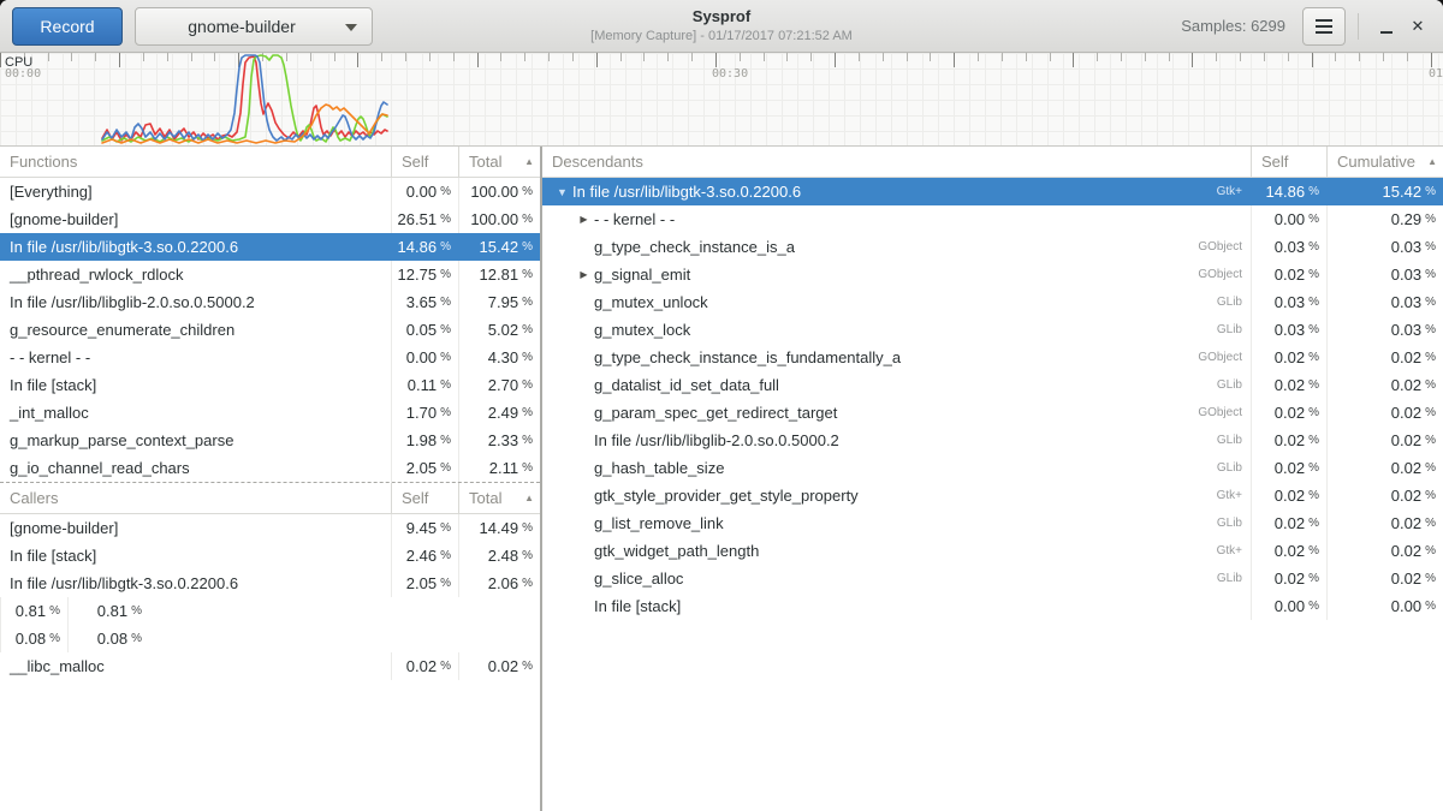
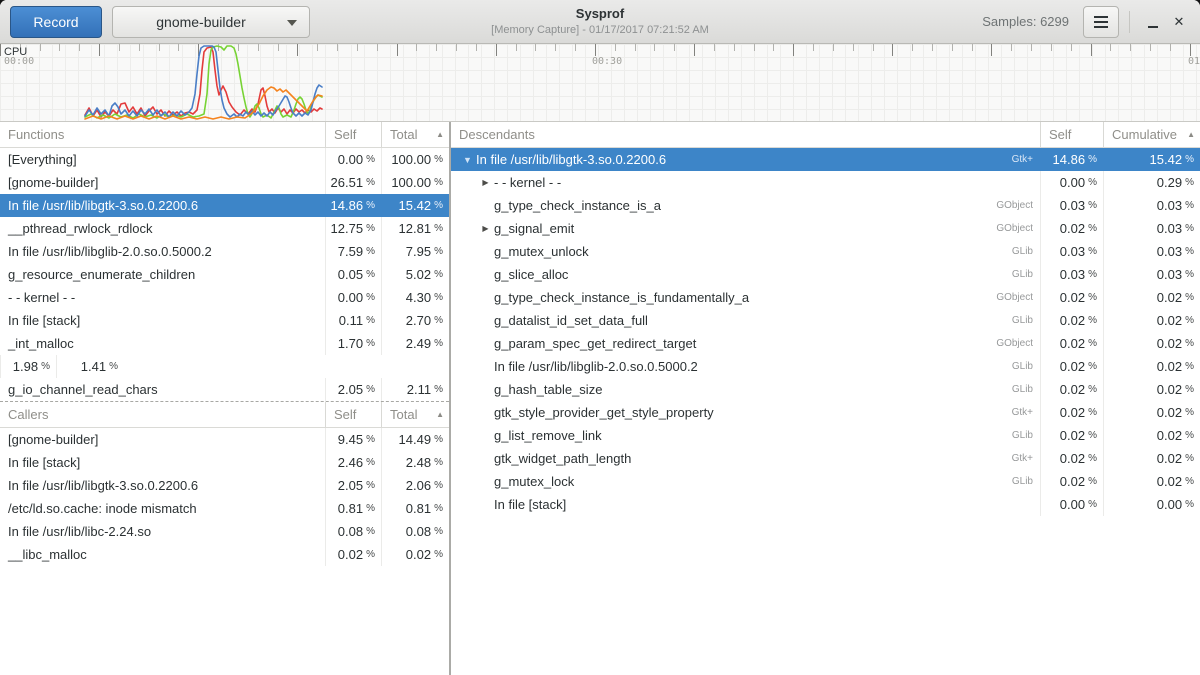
  Record
  gnome-builder
  Sysprof
  [Memory Capture] - 01/17/2017 07:21:52 AM
  Samples: 6299
  ✕
  CPU
  00:00
  00:30
  Functions
  Self
  Total
  ▲
  [Everything]
  0.00
  %
  100.00
  %
  [gnome-builder]
  26.51
  %
  100.00
  %
  In file /usr/lib/libgtk-3.so.0.2200.6
  14.86
  %
  15.42
  %
  __pthread_rwlock_rdlock
  12.75
  %
  12.81
  %
  In file /usr/lib/libglib-2.0.so.0.5000.2
- 3.65
+ 7.59
  %
  7.95
  %
  g_resource_enumerate_children
  0.05
  %
  5.02
  %
  - - kernel - -
  0.00
  %
  4.30
  %
  In file [stack]
  0.11
  %
  2.70
  %
  _int_malloc
  1.70
  %
  2.49
  %
- g_markup_parse_context_parse
  1.98
  %
- 2.33
+ 1.41
  %
  g_io_channel_read_chars
  2.05
  %
  2.11
  %
  Callers
  Self
  Total
  ▲
  [gnome-builder]
  9.45
  %
  14.49
  %
  In file [stack]
  2.46
  %
  2.48
  %
  In file /usr/lib/libgtk-3.so.0.2200.6
  2.05
  %
  2.06
  %
+ /etc/ld.so.cache: inode mismatch
  0.81
  %
  0.81
  %
+ In file /usr/lib/libc-2.24.so
  0.08
  %
  0.08
  %
  __libc_malloc
  0.02
  %
  0.02
  %
  Descendants
  Self
  Cumulative
  ▲
  ▼
  In file /usr/lib/libgtk-3.so.0.2200.6
  Gtk+
  14.86
  %
  15.42
  %
  ▶
  - - kernel - -
  0.00
  %
  0.29
  %
  g_type_check_instance_is_a
  GObject
  0.03
  %
  0.03
  %
  ▶
  g_signal_emit
  GObject
  0.02
  %
  0.03
  %
  g_mutex_unlock
  GLib
  0.03
  %
  0.03
  %
- g_mutex_lock
+ g_slice_alloc
  GLib
  0.03
  %
  0.03
  %
  g_type_check_instance_is_fundamentally_a
  GObject
  0.02
  %
  0.02
  %
  g_datalist_id_set_data_full
  GLib
  0.02
  %
  0.02
  %
  g_param_spec_get_redirect_target
  GObject
  0.02
  %
  0.02
  %
  In file /usr/lib/libglib-2.0.so.0.5000.2
  GLib
  0.02
  %
  0.02
  %
  g_hash_table_size
  GLib
  0.02
  %
  0.02
  %
  gtk_style_provider_get_style_property
  Gtk+
  0.02
  %
  0.02
  %
  g_list_remove_link
  GLib
  0.02
  %
  0.02
  %
  gtk_widget_path_length
  Gtk+
  0.02
  %
  0.02
  %
- g_slice_alloc
+ g_mutex_lock
  GLib
  0.02
  %
  0.02
  %
  In file [stack]
  0.00
  %
  0.00
  %
